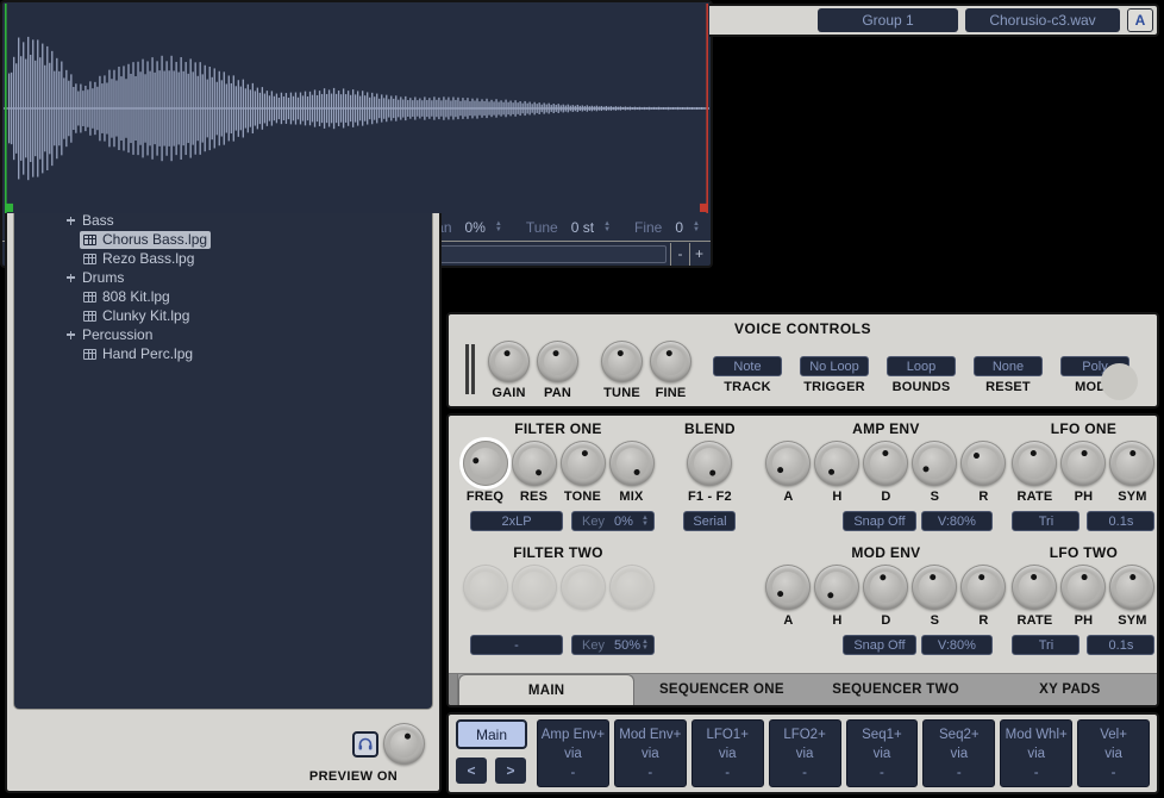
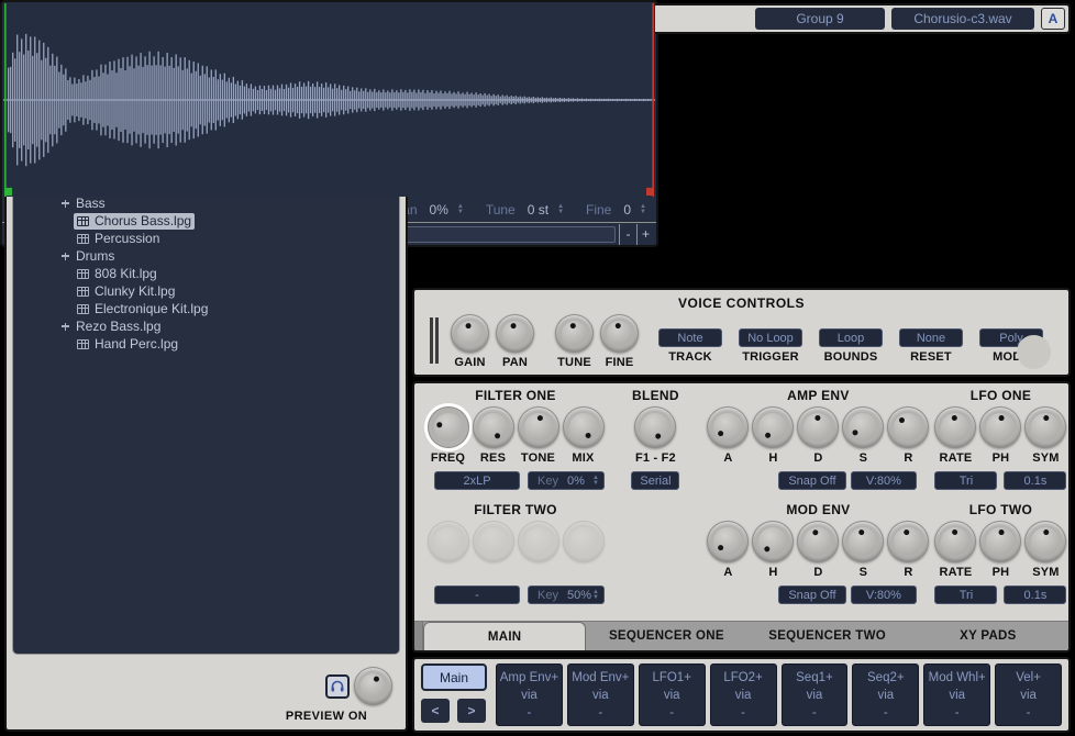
  Bass
  Chorus Bass.lpg
- Rezo Bass.lpg
+ Percussion
  Drums
  808 Kit.lpg
  Clunky Kit.lpg
+ Electronique Kit.lpg
- Percussion
+ Rezo Bass.lpg
  Hand Perc.lpg
  PREVIEW ON
- Group 1
+ Group 9
  Chorusio-c3.wav
  A
  0%
  Tune
  0 st
  Fine
  0
  -
  +
  VOICE CONTROLS
  GAIN
  PAN
  TUNE
  FINE
  Note
  TRACK
  No Loop
  TRIGGER
  Loop
  BOUNDS
  None
  RESET
  Poly
  FILTER ONE
  FREQ
  RES
  TONE
  MIX
  2xLP
  Key
  0%
  BLEND
  F1 - F2
  Serial
  AMP ENV
  A
  H
  D
  S
  R
  Snap Off
  V:80%
  LFO ONE
  RATE
  PH
  SYM
  Tri
  0.1s
  FILTER TWO
  -
  Key
  50%
  MOD ENV
  A
  H
  D
  S
  R
  Snap Off
  V:80%
  LFO TWO
  RATE
  PH
  SYM
  Tri
  0.1s
  MAIN
  SEQUENCER ONE
  SEQUENCER TWO
  XY PADS
  Main
  <
  >
  Amp Env+
  via
  -
  Mod Env+
  via
  -
  LFO1+
  via
  -
  LFO2+
  via
  -
  Seq1+
  via
  -
  Seq2+
  via
  -
  Mod Whl+
  via
  -
  Vel+
  via
  -
